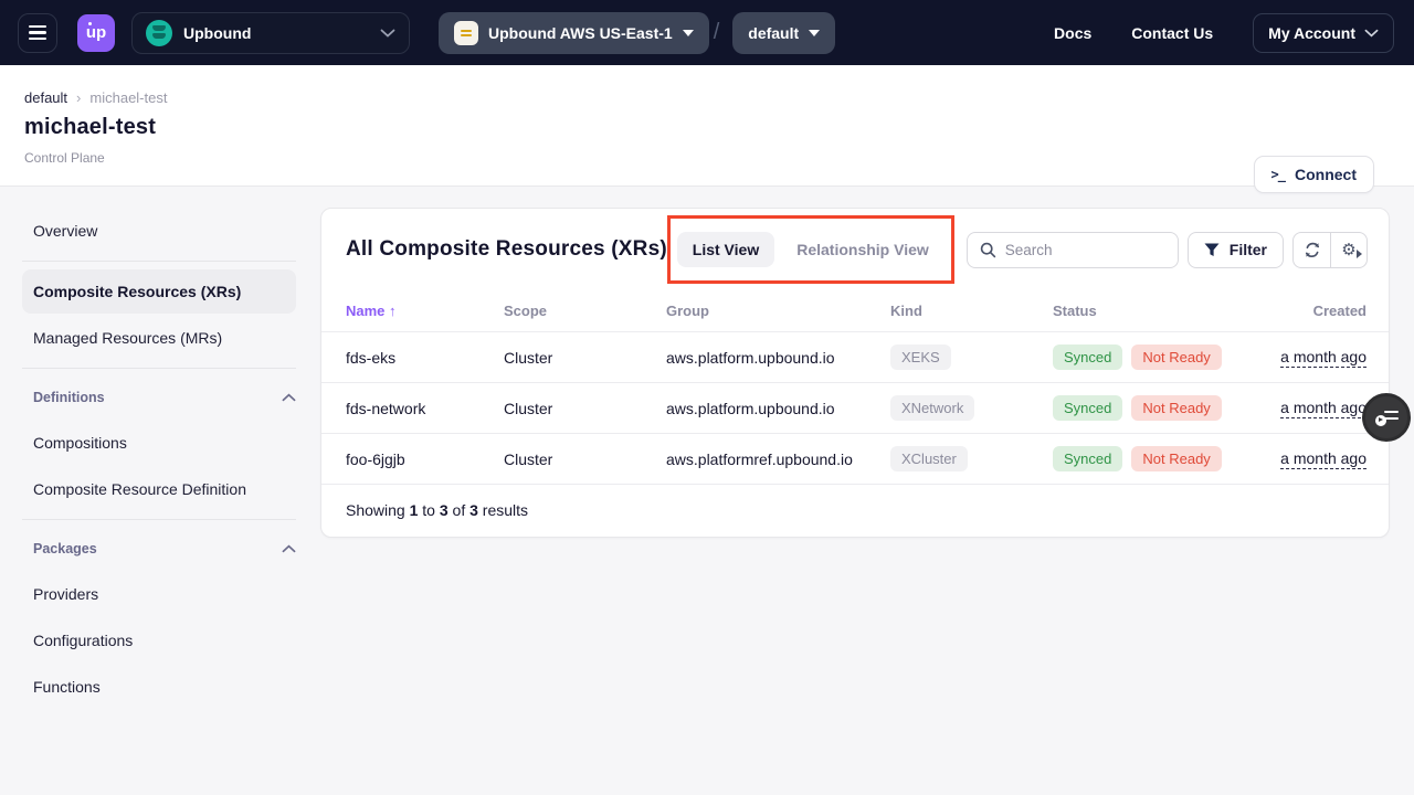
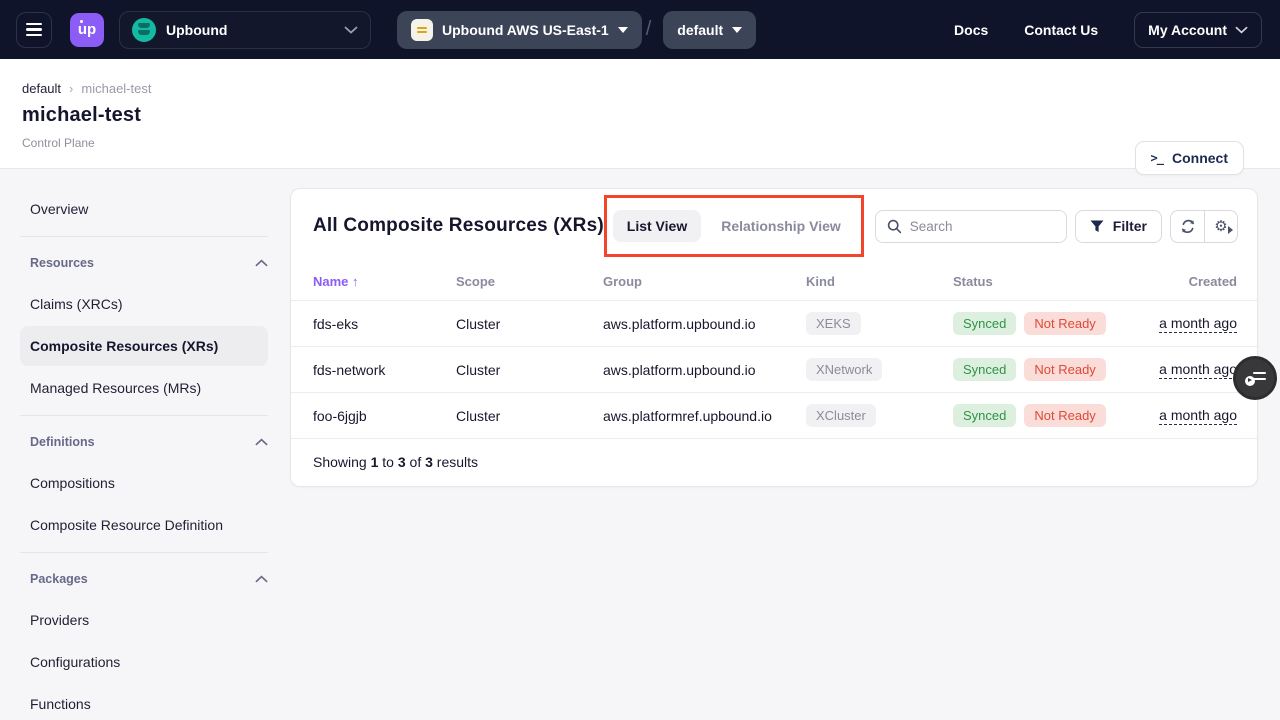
  up
  Upbound
  Upbound AWS US-East-1
  /
  default
  Docs
  Contact Us
  My Account
  default
  ›
  michael-test
  michael-test
  Control Plane
  >_
  Connect
  Overview
+ Resources
+ Claims (XRCs)
  Composite Resources (XRs)
  Managed Resources (MRs)
  Definitions
  Compositions
  Composite Resource Definition
  Packages
  Providers
  Configurations
  Functions
  All Composite Resources (XRs)
  List View
  Relationship View
  Search
  Filter
  ⚙
  Name ↑
  Scope
  Group
  Kind
  Status
  Created
  fds-eks
  Cluster
  aws.platform.upbound.io
  XEKS
  Synced
  Not Ready
  a month ago
  fds-network
  Cluster
  aws.platform.upbound.io
  XNetwork
  Synced
  Not Ready
  a month ago
  foo-6jgjb
  Cluster
  aws.platformref.upbound.io
  XCluster
  Synced
  Not Ready
  a month ago
  Showing 1 to 3 of 3 results
